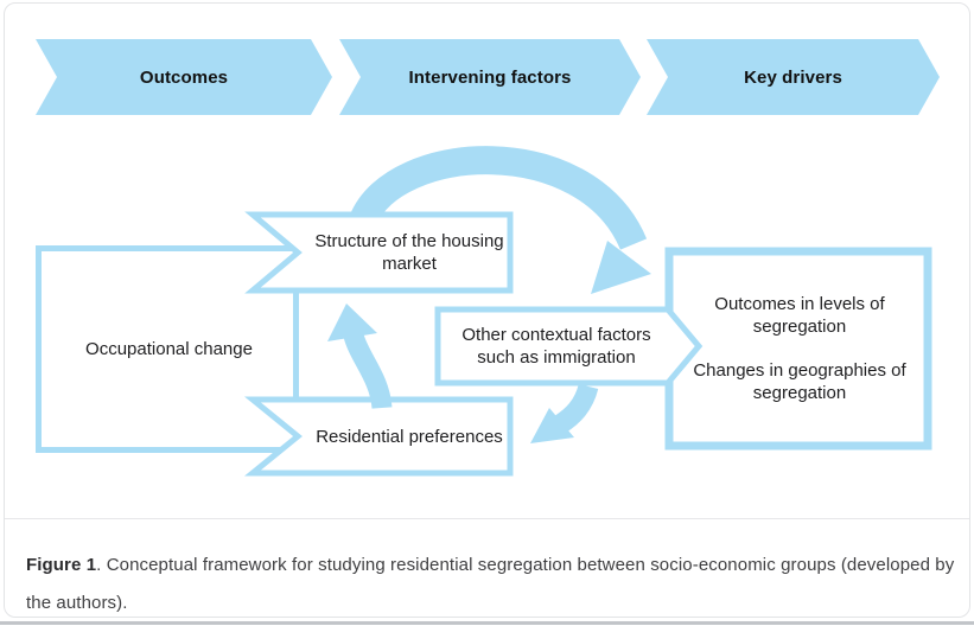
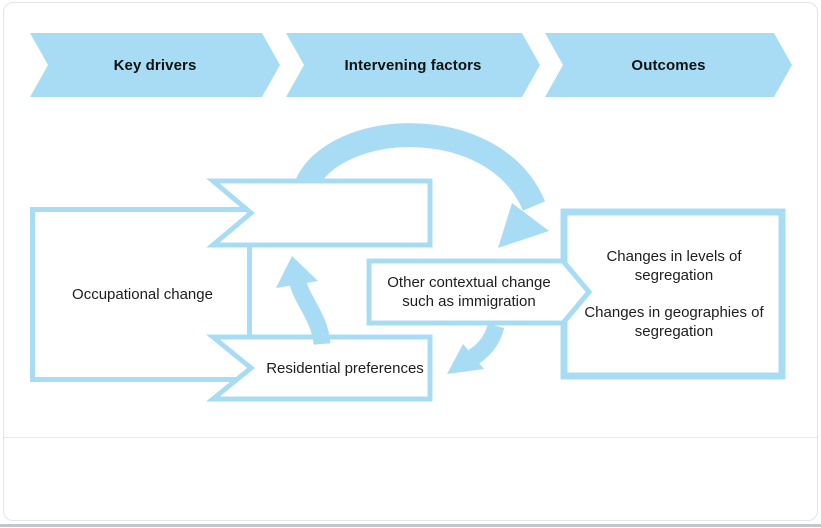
- Outcomes
+ Key drivers
  Intervening factors
- Key drivers
+ Outcomes
  Occupational change
- Structure of the housing market
- Other contextual factors such as immigration
+ Other contextual change such as immigration
  Residential preferences
- Outcomes in levels of segregation
+ Changes in levels of segregation
  Changes in geographies of segregation
- Figure 1. Conceptual framework for studying residential segregation between socio-economic groups (developed by the authors).
